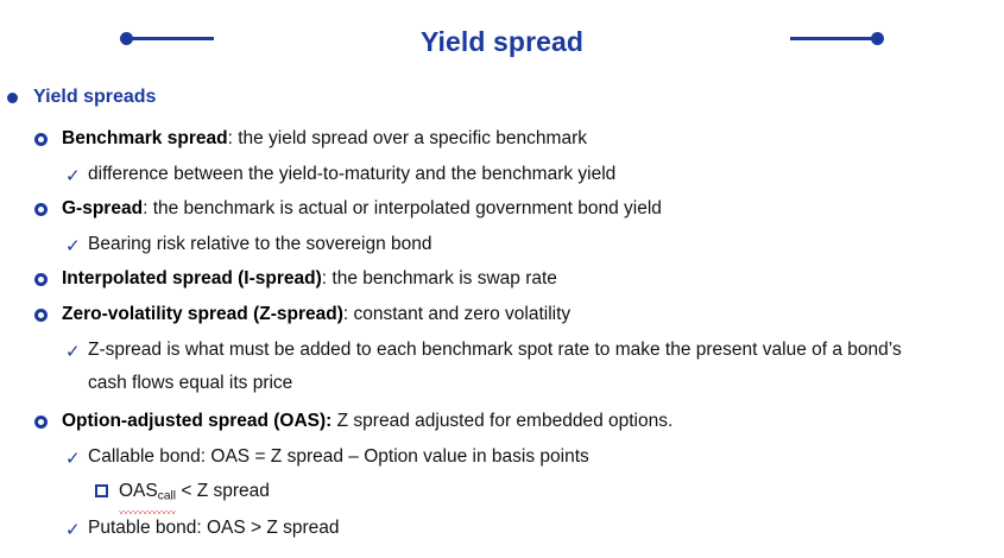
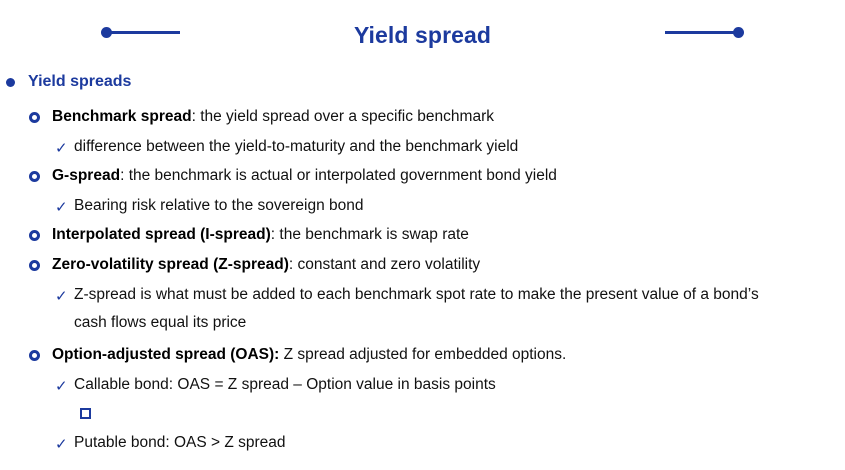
  Yield spread
  Yield spreads
  Benchmark spread: the yield spread over a specific benchmark
  ✓
  difference between the yield-to-maturity and the benchmark yield
  G-spread: the benchmark is actual or interpolated government bond yield
  ✓
  Bearing risk relative to the sovereign bond
  Interpolated spread (I-spread): the benchmark is swap rate
  Zero-volatility spread (Z-spread): constant and zero volatility
  ✓
  Z-spread is what must be added to each benchmark spot rate to make the present value of a bond’s
  cash flows equal its price
  Option-adjusted spread (OAS): Z spread adjusted for embedded options.
  ✓
  Callable bond: OAS = Z spread – Option value in basis points
- OAScall < Z spread
  ✓
  Putable bond: OAS > Z spread
